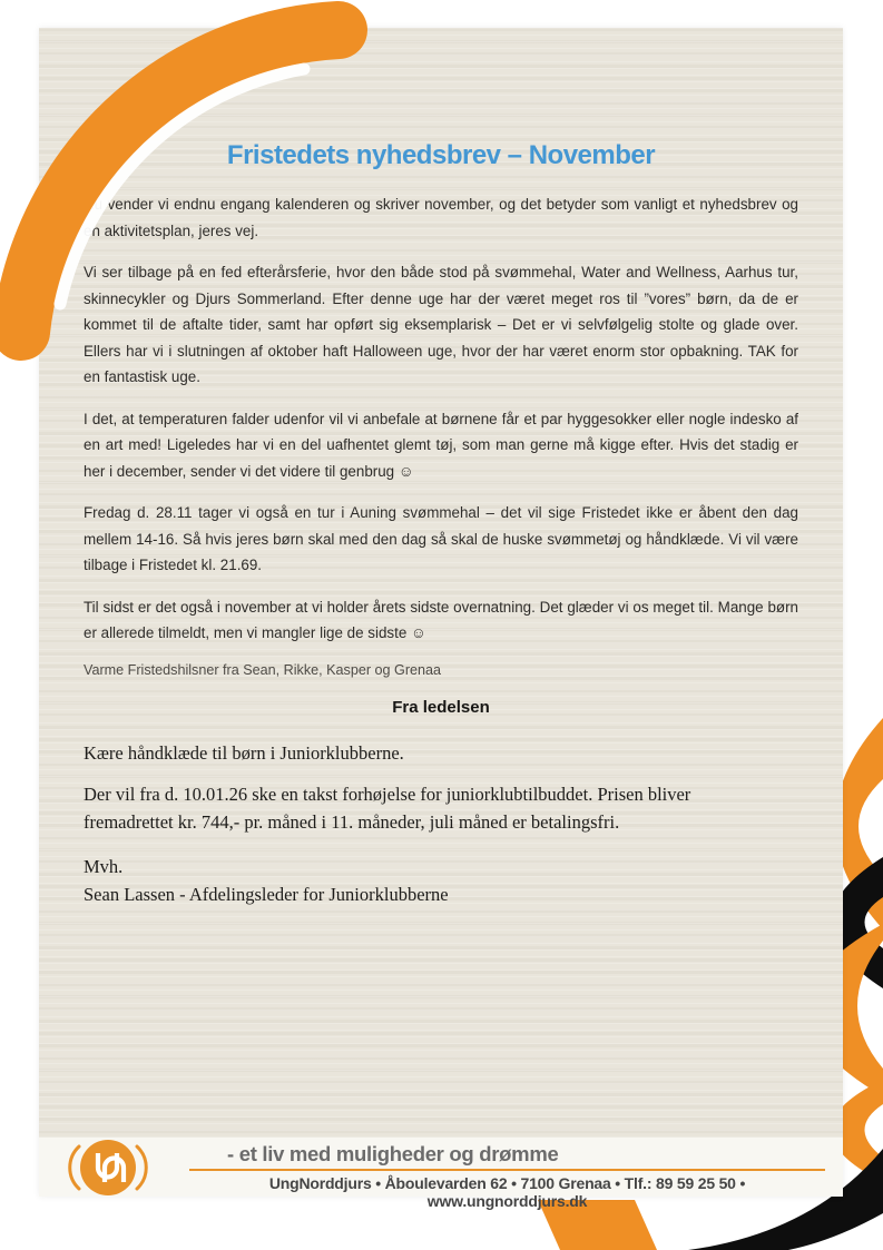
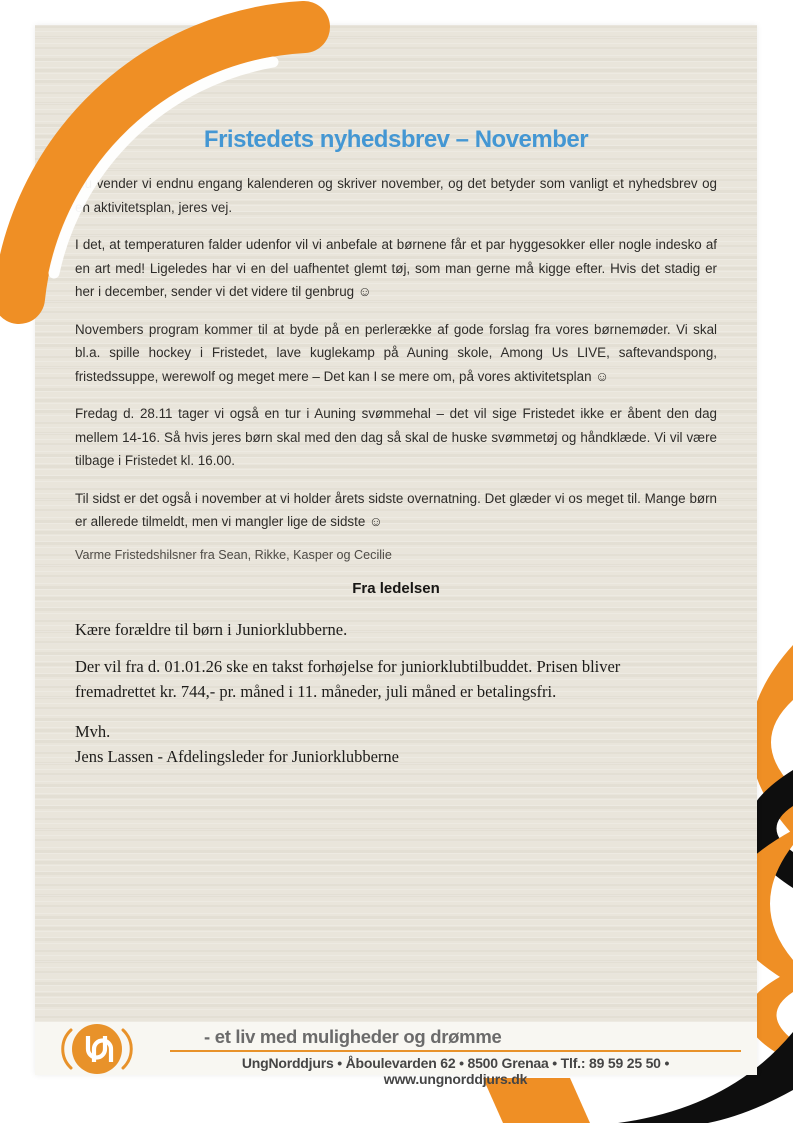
  Fristedets nyhedsbrev – November
  vender vi endnu engang kalenderen og skriver november, og det betyder som vanligt et nyhedsbrev og n aktivitetsplan, jeres vej.
- Vi ser tilbage på en fed efterårsferie, hvor den både stod på svømmehal, Water and Wellness, Aarhus tur, skinnecykler og Djurs Sommerland. Efter denne uge har der været meget ros til ”vores” børn, da de er kommet til de aftalte tider, samt har opført sig eksemplarisk – Det er vi selvfølgelig stolte og glade over. Ellers har vi i slutningen af oktober haft Halloween uge, hvor der har været enorm stor opbakning. TAK for en fantastisk uge.
  I det, at temperaturen falder udenfor vil vi anbefale at børnene får et par hyggesokker eller nogle indesko af en art med! Ligeledes har vi en del uafhentet glemt tøj, som man gerne må kigge efter. Hvis det stadig er her i december, sender vi det videre til genbrug ☺
+ Novembers program kommer til at byde på en perlerække af gode forslag fra vores børnemøder. Vi skal bl.a. spille hockey i Fristedet, lave kuglekamp på Auning skole, Among Us LIVE, saftevandspong, fristedssuppe, werewolf og meget mere – Det kan I se mere om, på vores aktivitetsplan ☺
- Fredag d. 28.11 tager vi også en tur i Auning svømmehal – det vil sige Fristedet ikke er åbent den dag mellem 14-16. Så hvis jeres børn skal med den dag så skal de huske svømmetøj og håndklæde. Vi vil være tilbage i Fristedet kl. 21.69.
+ Fredag d. 28.11 tager vi også en tur i Auning svømmehal – det vil sige Fristedet ikke er åbent den dag mellem 14-16. Så hvis jeres børn skal med den dag så skal de huske svømmetøj og håndklæde. Vi vil være tilbage i Fristedet kl. 16.00.
  Til sidst er det også i november at vi holder årets sidste overnatning. Det glæder vi os meget til. Mange børn er allerede tilmeldt, men vi mangler lige de sidste ☺
- Varme Fristedshilsner fra Sean, Rikke, Kasper og Grenaa
+ Varme Fristedshilsner fra Sean, Rikke, Kasper og Cecilie
  Fra ledelsen
- Kære håndklæde til børn i Juniorklubberne.
+ Kære forældre til børn i Juniorklubberne.
- Der vil fra d. 10.01.26 ske en takst forhøjelse for juniorklubtilbuddet. Prisen bliver fremadrettet kr. 744,- pr. måned i 11. måneder, juli måned er betalingsfri.
+ Der vil fra d. 01.01.26 ske en takst forhøjelse for juniorklubtilbuddet. Prisen bliver fremadrettet kr. 744,- pr. måned i 11. måneder, juli måned er betalingsfri.
  Mvh.
- Sean Lassen - Afdelingsleder for Juniorklubberne
+ Jens Lassen - Afdelingsleder for Juniorklubberne
  - et liv med muligheder og drømme
- UngNorddjurs • Åboulevarden 62 • 7100 Grenaa • Tlf.: 89 59 25 50 • www.ungnorddjurs.dk
+ UngNorddjurs • Åboulevarden 62 • 8500 Grenaa • Tlf.: 89 59 25 50 • www.ungnorddjurs.dk
